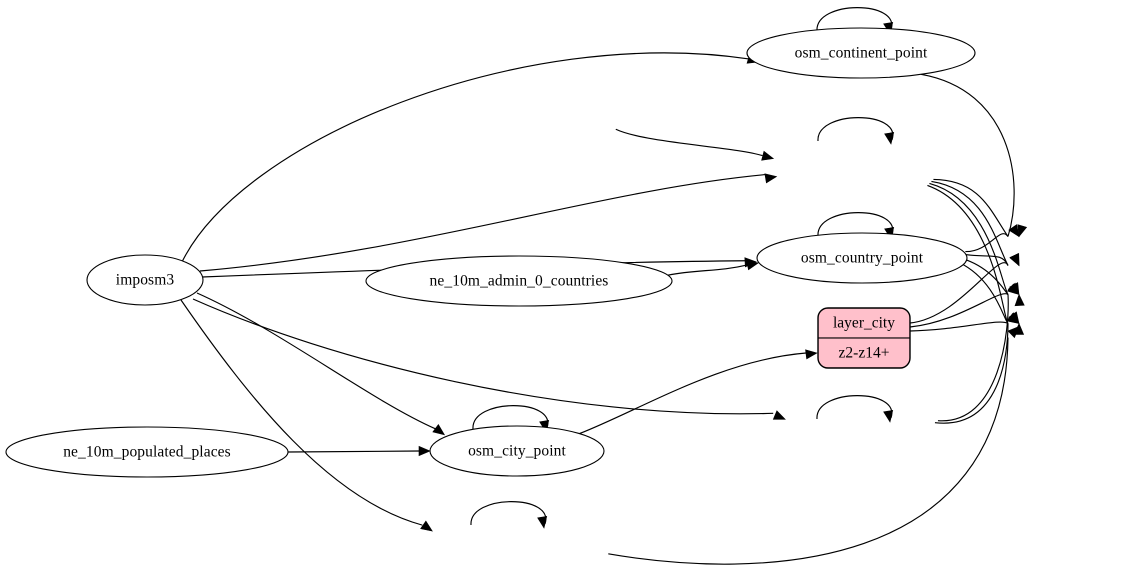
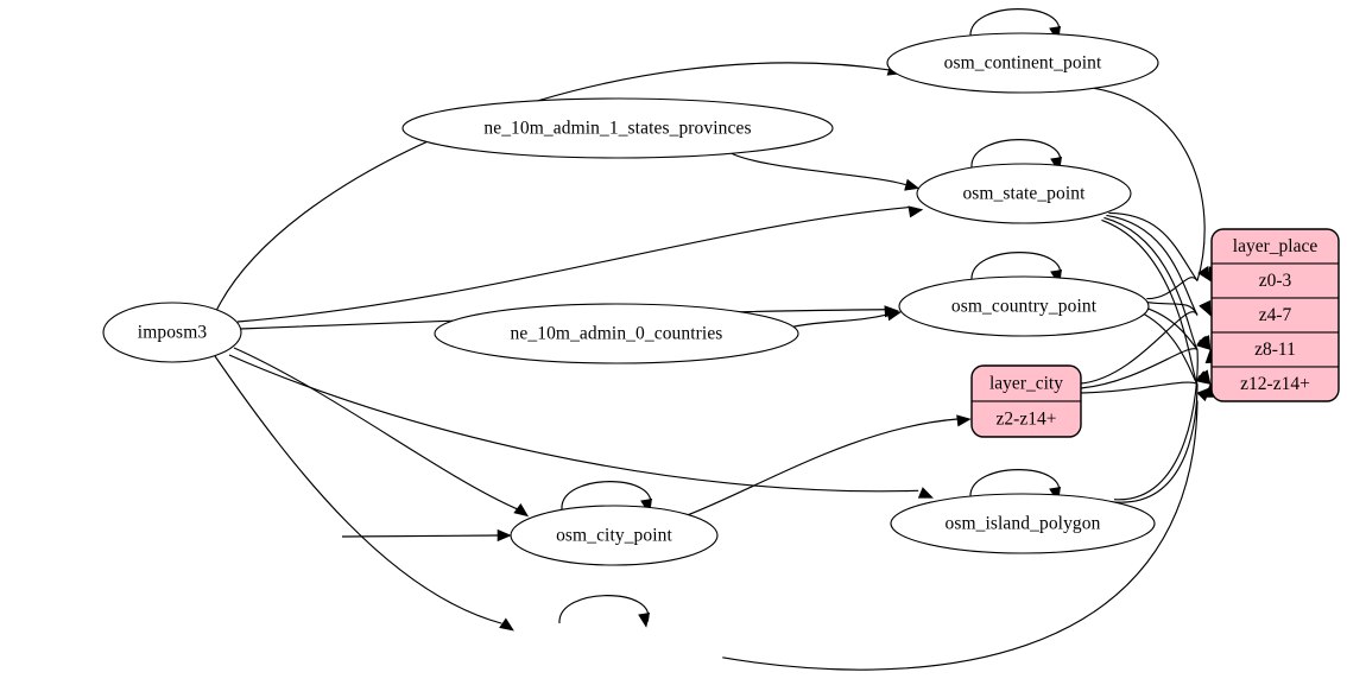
  imposm3
+ ne_10m_admin_1_states_provinces
  ne_10m_admin_0_countries
- ne_10m_populated_places
  osm_continent_point
+ osm_state_point
  osm_country_point
+ osm_island_polygon
  osm_city_point
+ layer_place
+ z0-3
+ z4-7
+ z8-11
+ z12-z14+
  layer_city
  z2-z14+
